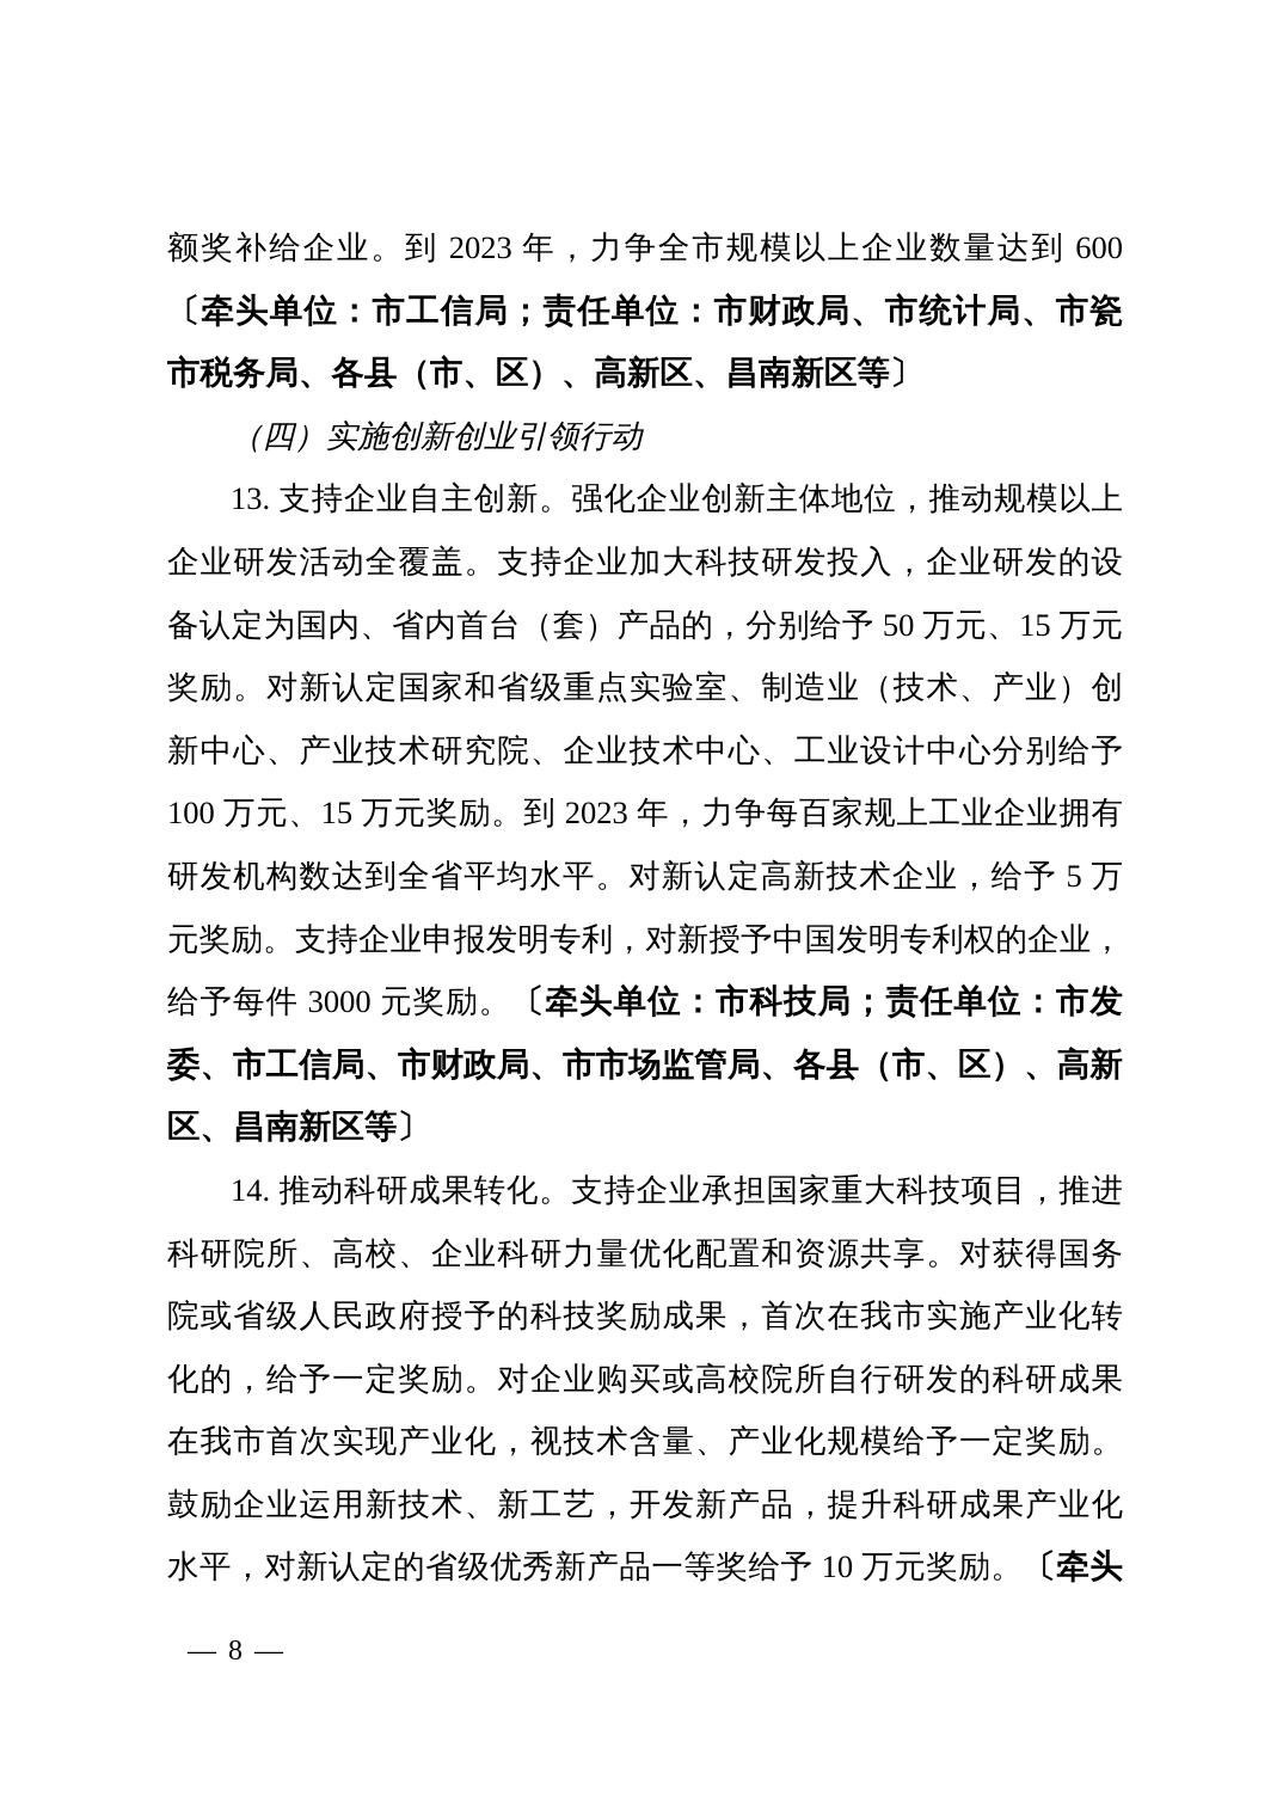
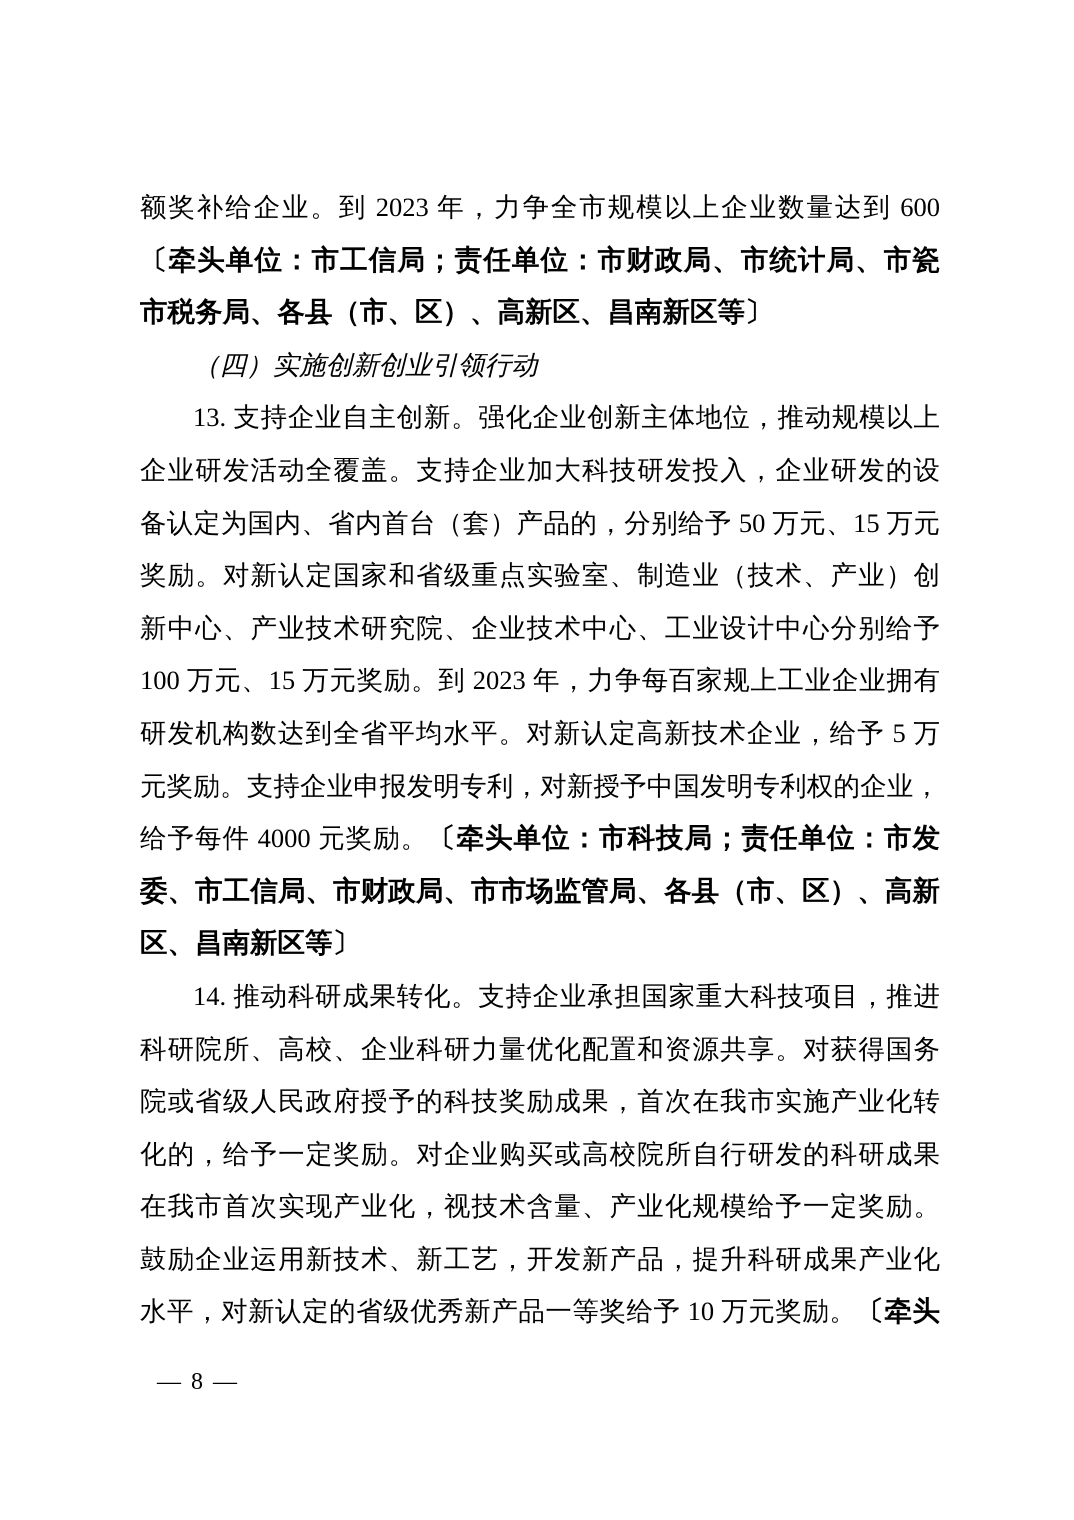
  额奖补给企业。到 2023 年，力争全市规模以上企业数量达到 600
  〔牵头单位：市工信局；责任单位：市财政局、市统计局、市瓷
  市税务局、各县（市、区）、高新区、昌南新区等〕
  （四）实施创新创业引领行动
  13. 支持企业自主创新。强化企业创新主体地位，推动规模以上
  企业研发活动全覆盖。支持企业加大科技研发投入，企业研发的设
  备认定为国内、省内首台（套）产品的，分别给予 50 万元、15 万元
  奖励。对新认定国家和省级重点实验室、制造业（技术、产业）创
  新中心、产业技术研究院、企业技术中心、工业设计中心分别给予
  100 万元、15 万元奖励。到 2023 年，力争每百家规上工业企业拥有
  研发机构数达到全省平均水平。对新认定高新技术企业，给予 5 万
  元奖励。支持企业申报发明专利，对新授予中国发明专利权的企业，
- 给予每件 3000 元奖励。〔牵头单位：市科技局；责任单位：市发
+ 给予每件 4000 元奖励。〔牵头单位：市科技局；责任单位：市发
  委、市工信局、市财政局、市市场监管局、各县（市、区）、高新
  区、昌南新区等〕
  14. 推动科研成果转化。支持企业承担国家重大科技项目，推进
  科研院所、高校、企业科研力量优化配置和资源共享。对获得国务
  院或省级人民政府授予的科技奖励成果，首次在我市实施产业化转
  化的，给予一定奖励。对企业购买或高校院所自行研发的科研成果
  在我市首次实现产业化，视技术含量、产业化规模给予一定奖励。
  鼓励企业运用新技术、新工艺，开发新产品，提升科研成果产业化
  水平，对新认定的省级优秀新产品一等奖给予 10 万元奖励。〔牵头
  — 8 —
